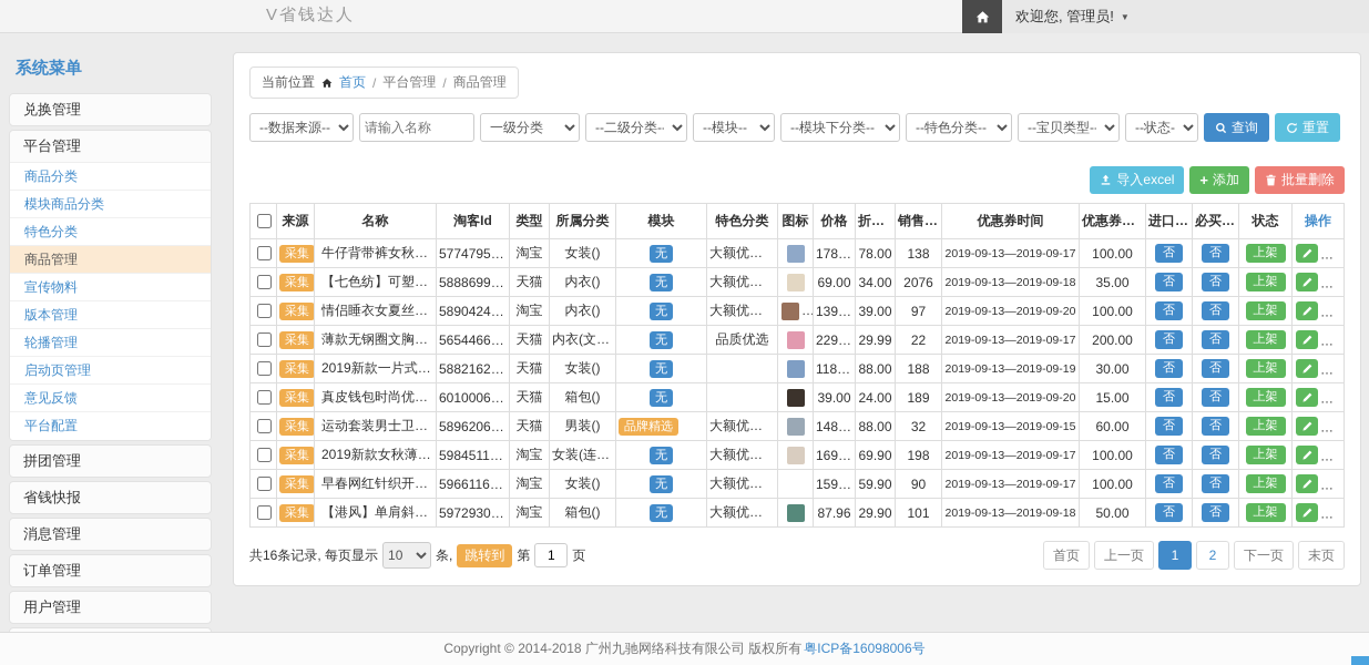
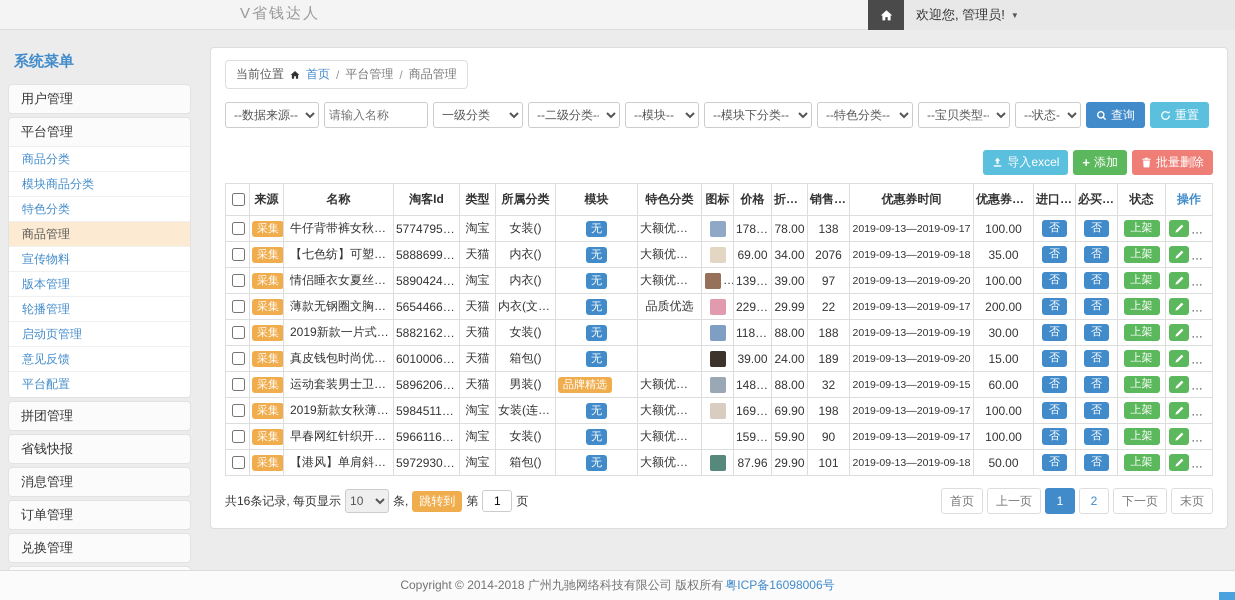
  V省钱达人
  欢迎您, 管理员!
  ▼
  系统菜单
- 兑换管理
+ 用户管理
  平台管理
  商品分类
  模块商品分类
  特色分类
  商品管理
  宣传物料
  版本管理
  轮播管理
  启动页管理
  意见反馈
  平台配置
  拼团管理
  省钱快报
  消息管理
  订单管理
- 用户管理
+ 兑换管理
  当前位置
  首页
  /
  平台管理
  /
  商品管理
  --数据来源--
  请输入名称
  一级分类
  --二级分类--
  --模块--
  --模块下分类--
  --特色分类--
  --宝贝类型--
  --状态-
  查询
  重置
  导入excel
  +
  添加
  批量删除
  	来源	名称	淘客Id	类型	所属分类	模块	特色分类	图标	价格	折后价	销售数	优惠券时间	优惠券金额	进口优	必买清	状态	操作
  	采集	牛仔背带裤女秋装减	5774795609	淘宝	女装()	无	大额优惠券		178.00	78.00	138	2019-09-13—2019-09-17	100.00	否	否	上架
  	采集	【七色纺】可塑纯棉	5888699175	天猫	内衣()	无	大额优惠券		69.00	34.00	2076	2019-09-13—2019-09-18	35.00	否	否	上架
  	采集	情侣睡衣女夏丝绸男	5890424203	淘宝	内衣()	无	大额优惠券		139.00	39.00	97	2019-09-13—2019-09-20	100.00	否	否	上架
  	采集	薄款无钢圈文胸聚拢	5654466858	天猫	内衣(文胸)	无	品质优选		229.99	29.99	22	2019-09-13—2019-09-17	200.00	否	否	上架
  	采集	2019新款一片式系.	5882162288	天猫	女装()	无			118.00	88.00	188	2019-09-13—2019-09-19	30.00	否	否	上架
  	采集	真皮钱包时尚优雅女	6010006013	天猫	箱包()	无			39.00	24.00	189	2019-09-13—2019-09-20	15.00	否	否	上架
  	采集	运动套装男士卫衣初	5896206597	天猫	男装()	品牌精选	大额优惠券		148.00	88.00	32	2019-09-13—2019-09-15	60.00	否	否	上架
  	采集	2019新款女秋薄款.	5984511623	淘宝	女装(连衣	无	大额优惠券		169.90	69.90	198	2019-09-13—2019-09-17	100.00	否	否	上架
  	采集	早春网红针织开衫女	5966116345	淘宝	女装()	无	大额优惠券		159.90	59.90	90	2019-09-13—2019-09-17	100.00	否	否	上架
  	采集	【港风】单肩斜挎链	5972930208	淘宝	箱包()	无	大额优惠券		87.96	29.90	101	2019-09-13—2019-09-18	50.00	否	否	上架
  共16条记录, 每页显示
  10
  条,
  跳转到
  第
  1
  页
  首页
  上一页
  1
  2
  下一页
  末页
  Copyright © 2014-2018 广州九驰网络科技有限公司 版权所有
  粤ICP备16098006号
